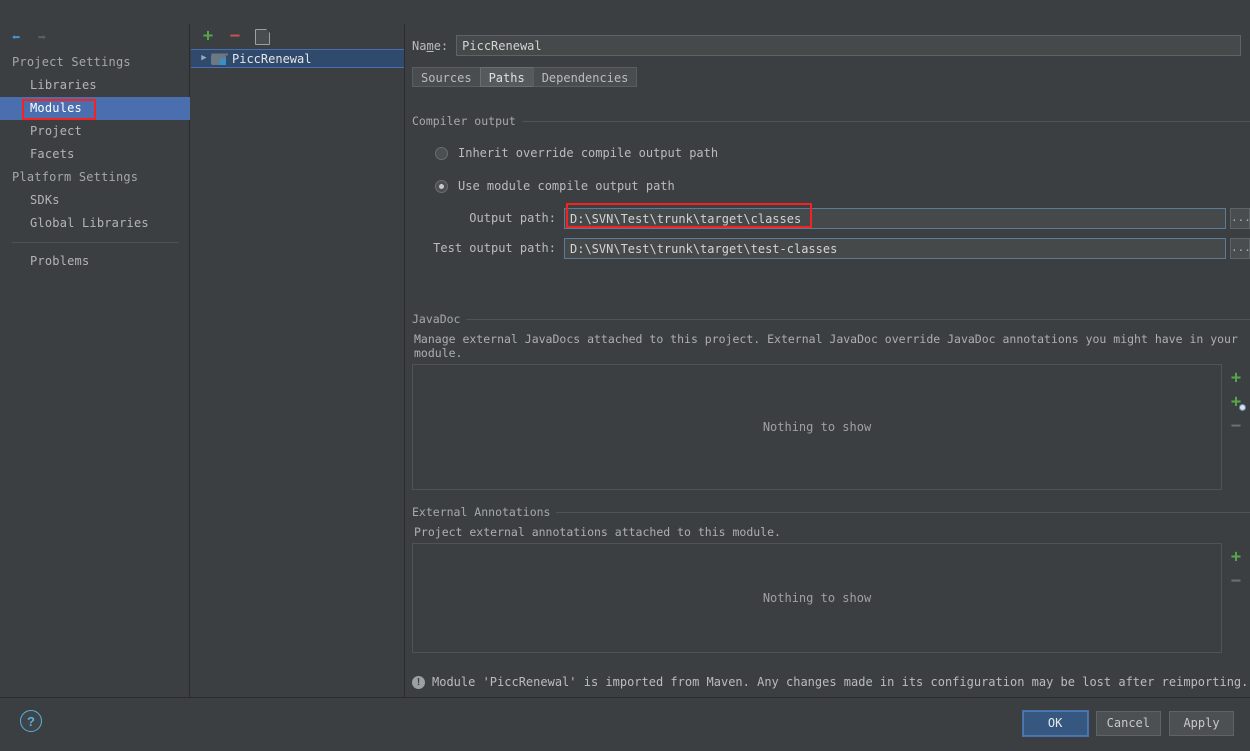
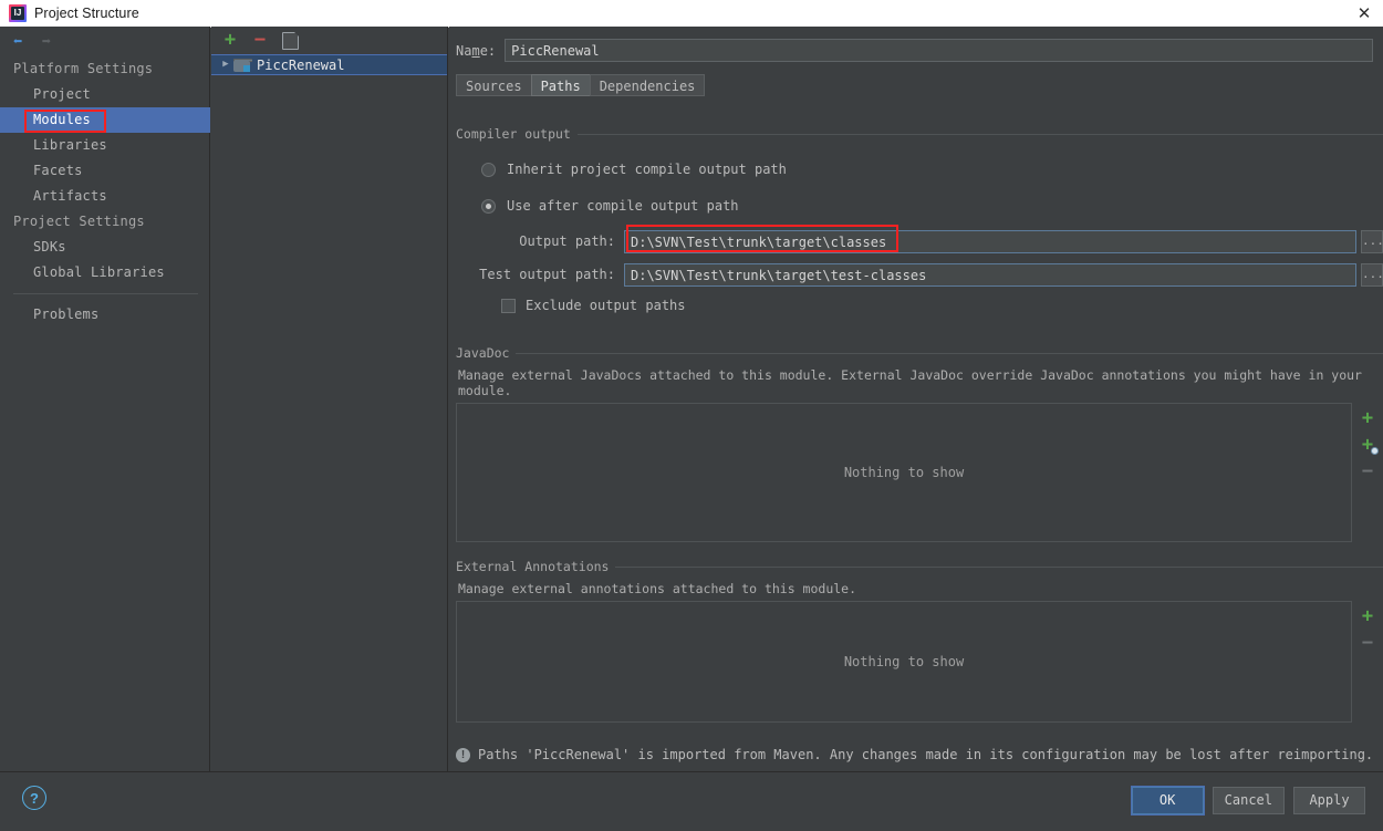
+ IJ
+ Project Structure
+ ✕
  ⬅
  ➡
- Project Settings
+ Platform Settings
- Libraries
+ Project
  Modules
- Project
+ Libraries
  Facets
+ Artifacts
- Platform Settings
+ Project Settings
  SDKs
  Global Libraries
  Problems
  +
  −
  ▶
  PiccRenewal
  Name:
  PiccRenewal
  Sources
  Paths
  Dependencies
  Compiler output
- Inherit override compile output path
+ Inherit project compile output path
- Use module compile output path
+ Use after compile output path
  Output path:
  D:\SVN\Test\trunk\target\classes
  ...
  Test output path:
  D:\SVN\Test\trunk\target\test-classes
  ...
+ Exclude output paths
  JavaDoc
- Manage external JavaDocs attached to this project. External JavaDoc override JavaDoc annotations you might have in your module.
+ Manage external JavaDocs attached to this module. External JavaDoc override JavaDoc annotations you might have in your module.
  Nothing to show
  +
  +
  −
  External Annotations
- Project external annotations attached to this module.
+ Manage external annotations attached to this module.
  Nothing to show
  +
  −
  !
- Module 'PiccRenewal' is imported from Maven. Any changes made in its configuration may be lost after reimporting.
+ Paths 'PiccRenewal' is imported from Maven. Any changes made in its configuration may be lost after reimporting.
  ?
  OK
  Cancel
  Apply
